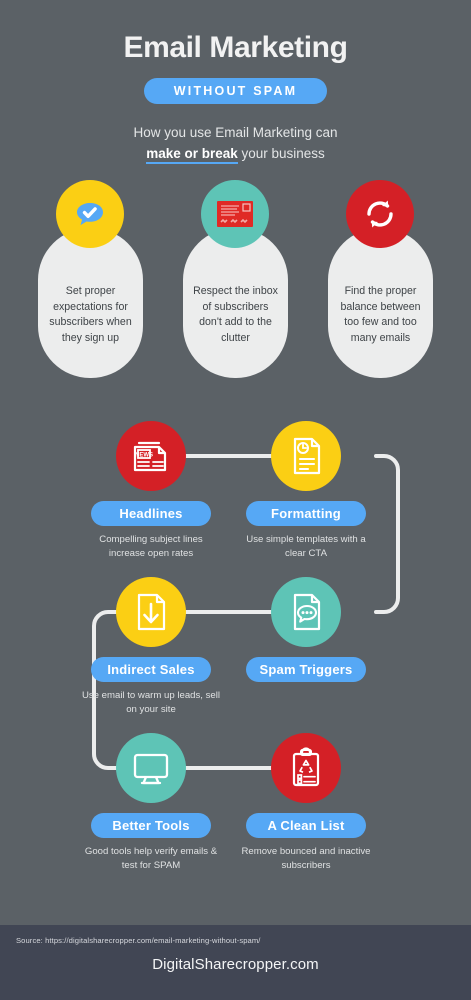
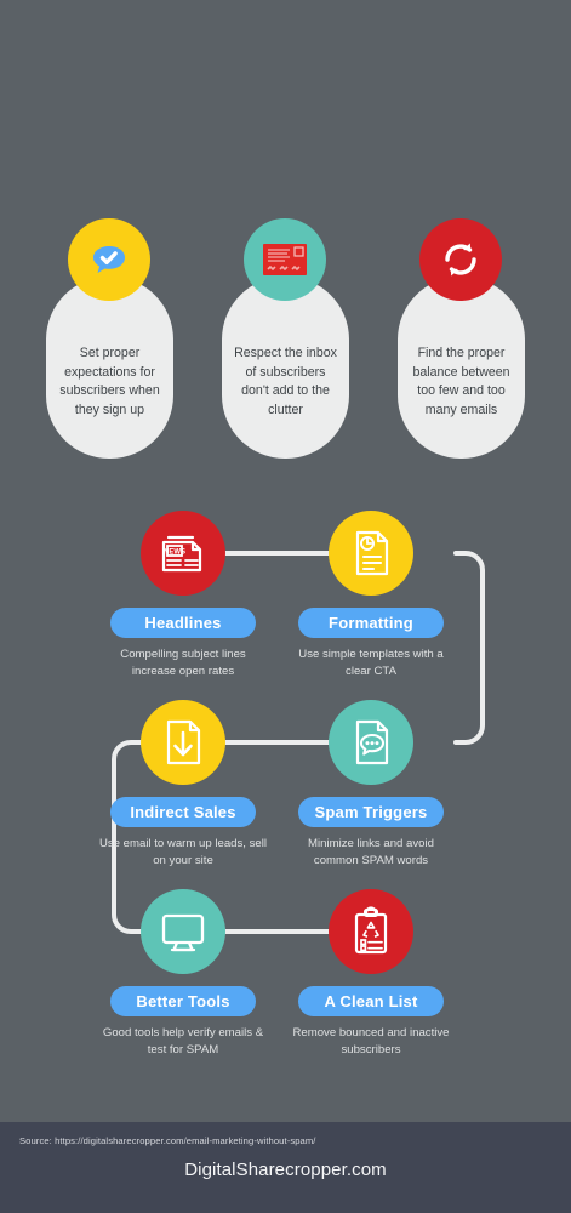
- Email Marketing
- WITHOUT SPAM
- How you use Email Marketing can
- make or break your business
  Set proper expectations for subscribers when they sign up
  Respect the inbox of subscribers don't add to the clutter
  Find the proper balance between too few and too many emails
  Headlines
  Compelling subject lines increase open rates
  Formatting
  Use simple templates with a clear CTA
  Indirect Sales
  Use email to warm up leads, sell on your site
  Spam Triggers
+ Minimize links and avoid common SPAM words
  Better Tools
  Good tools help verify emails & test for SPAM
  A Clean List
  Remove bounced and inactive subscribers
  Source: https://digitalsharecropper.com/email-marketing-without-spam/
  DigitalSharecropper.com
